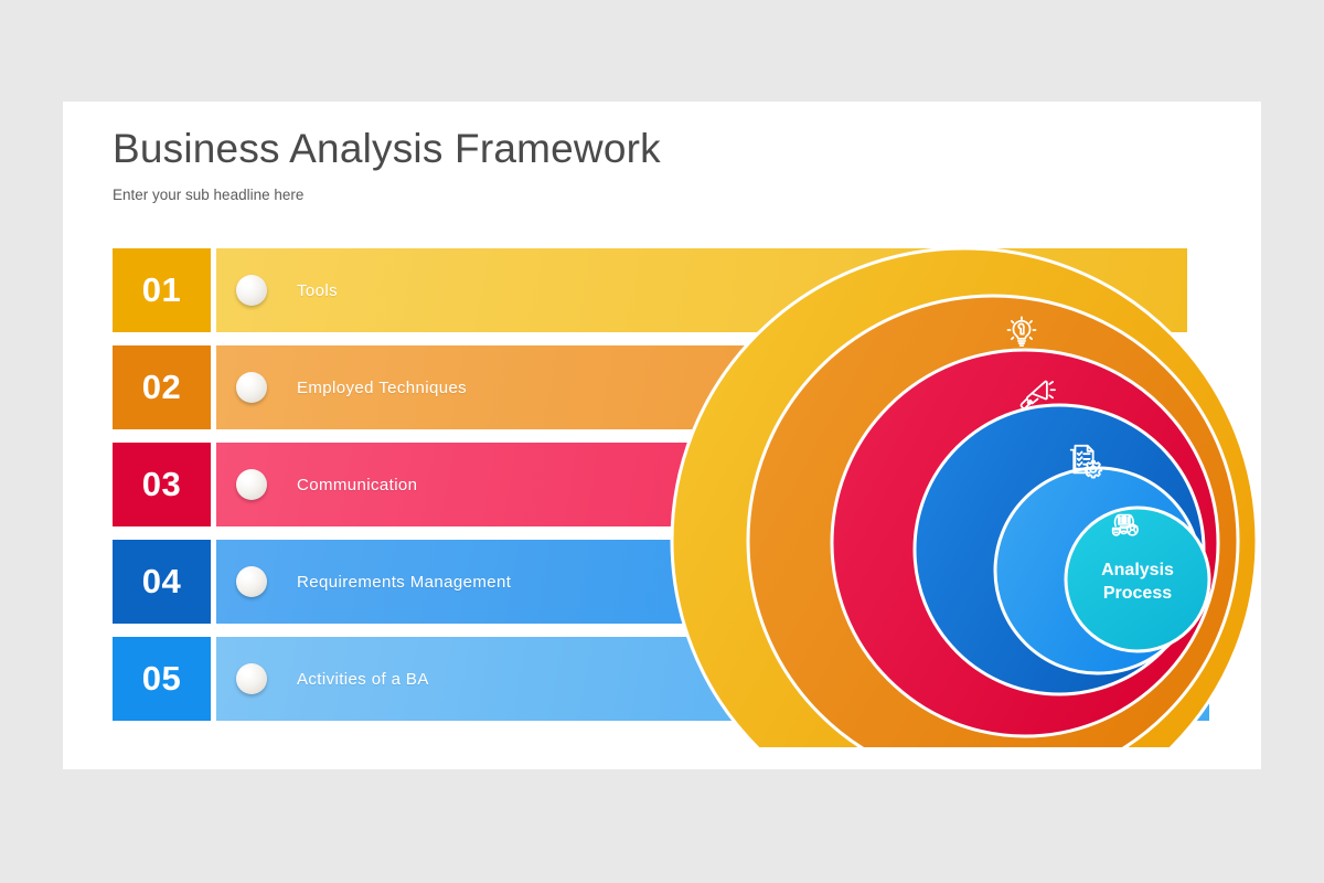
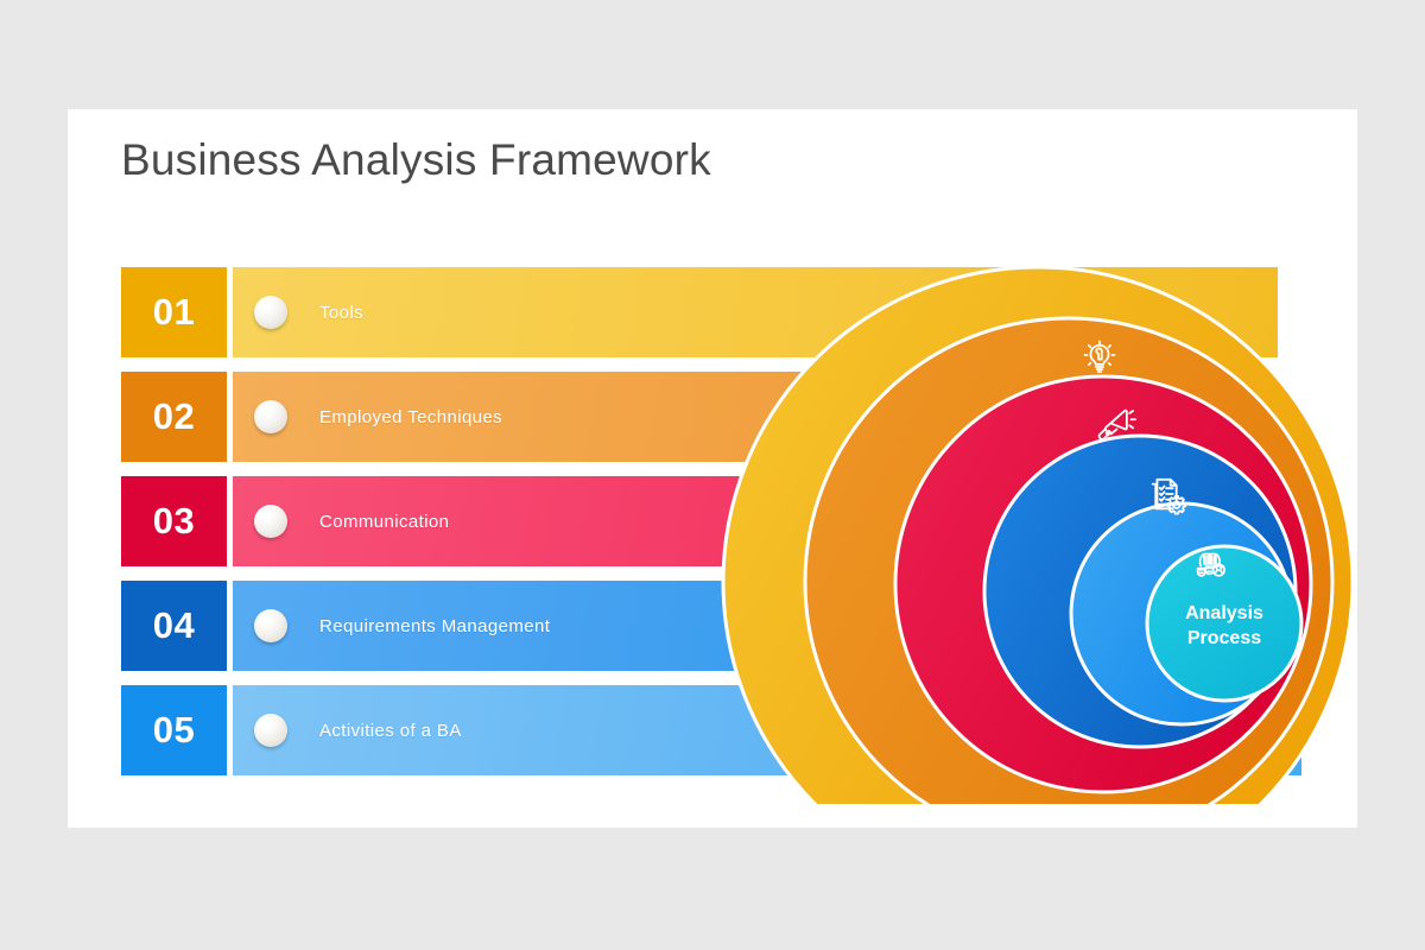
  Business Analysis Framework
- Enter your sub headline here
  01
  Tools
  02
  Employed Techniques
  03
  Communication
  04
  Requirements Management
  05
  Activities of a BA
  Analysis
  Process
